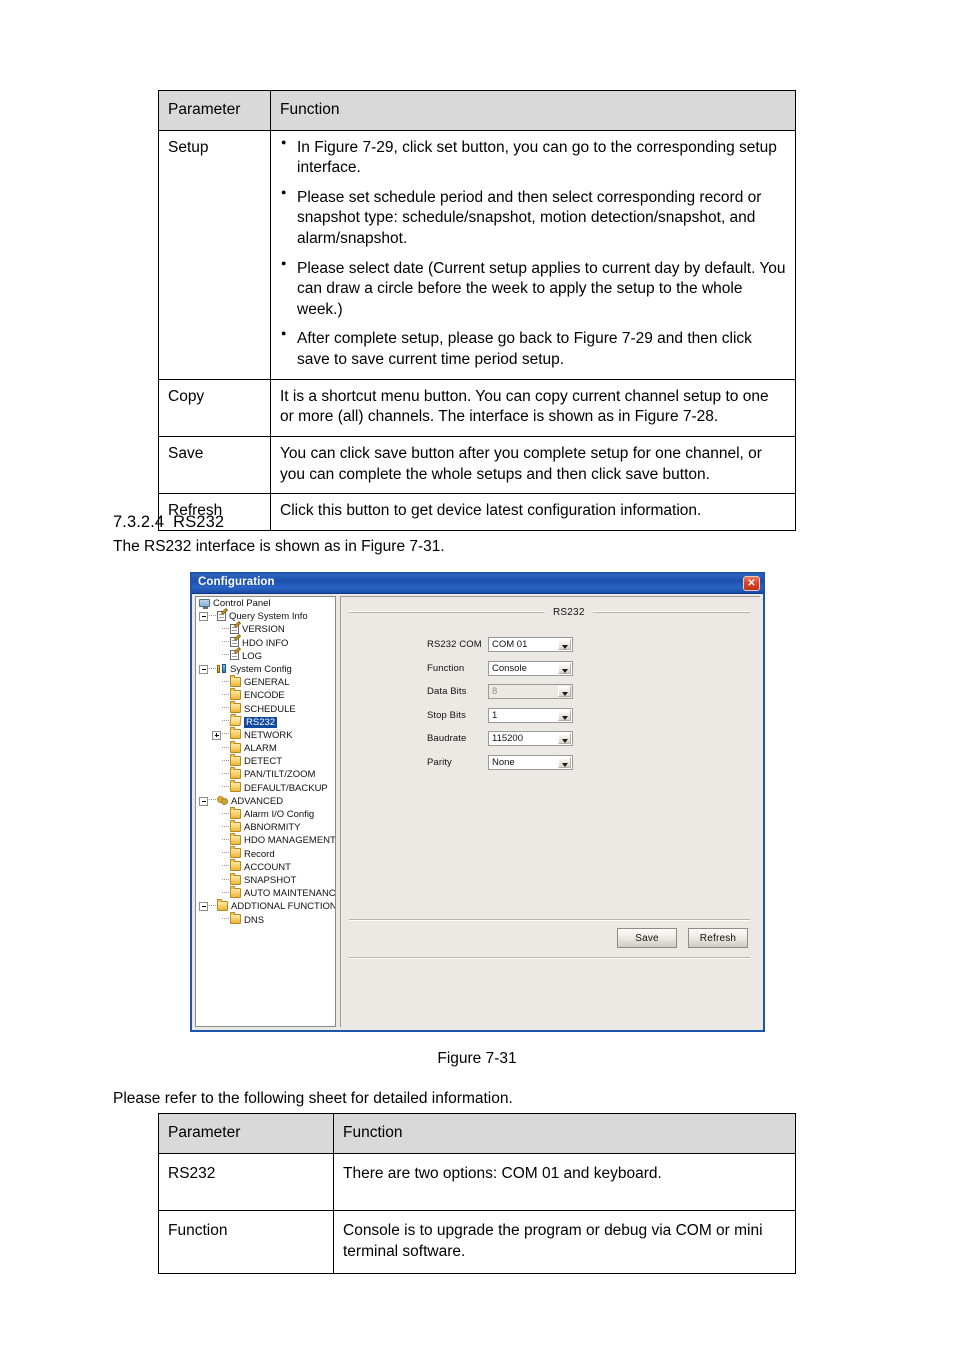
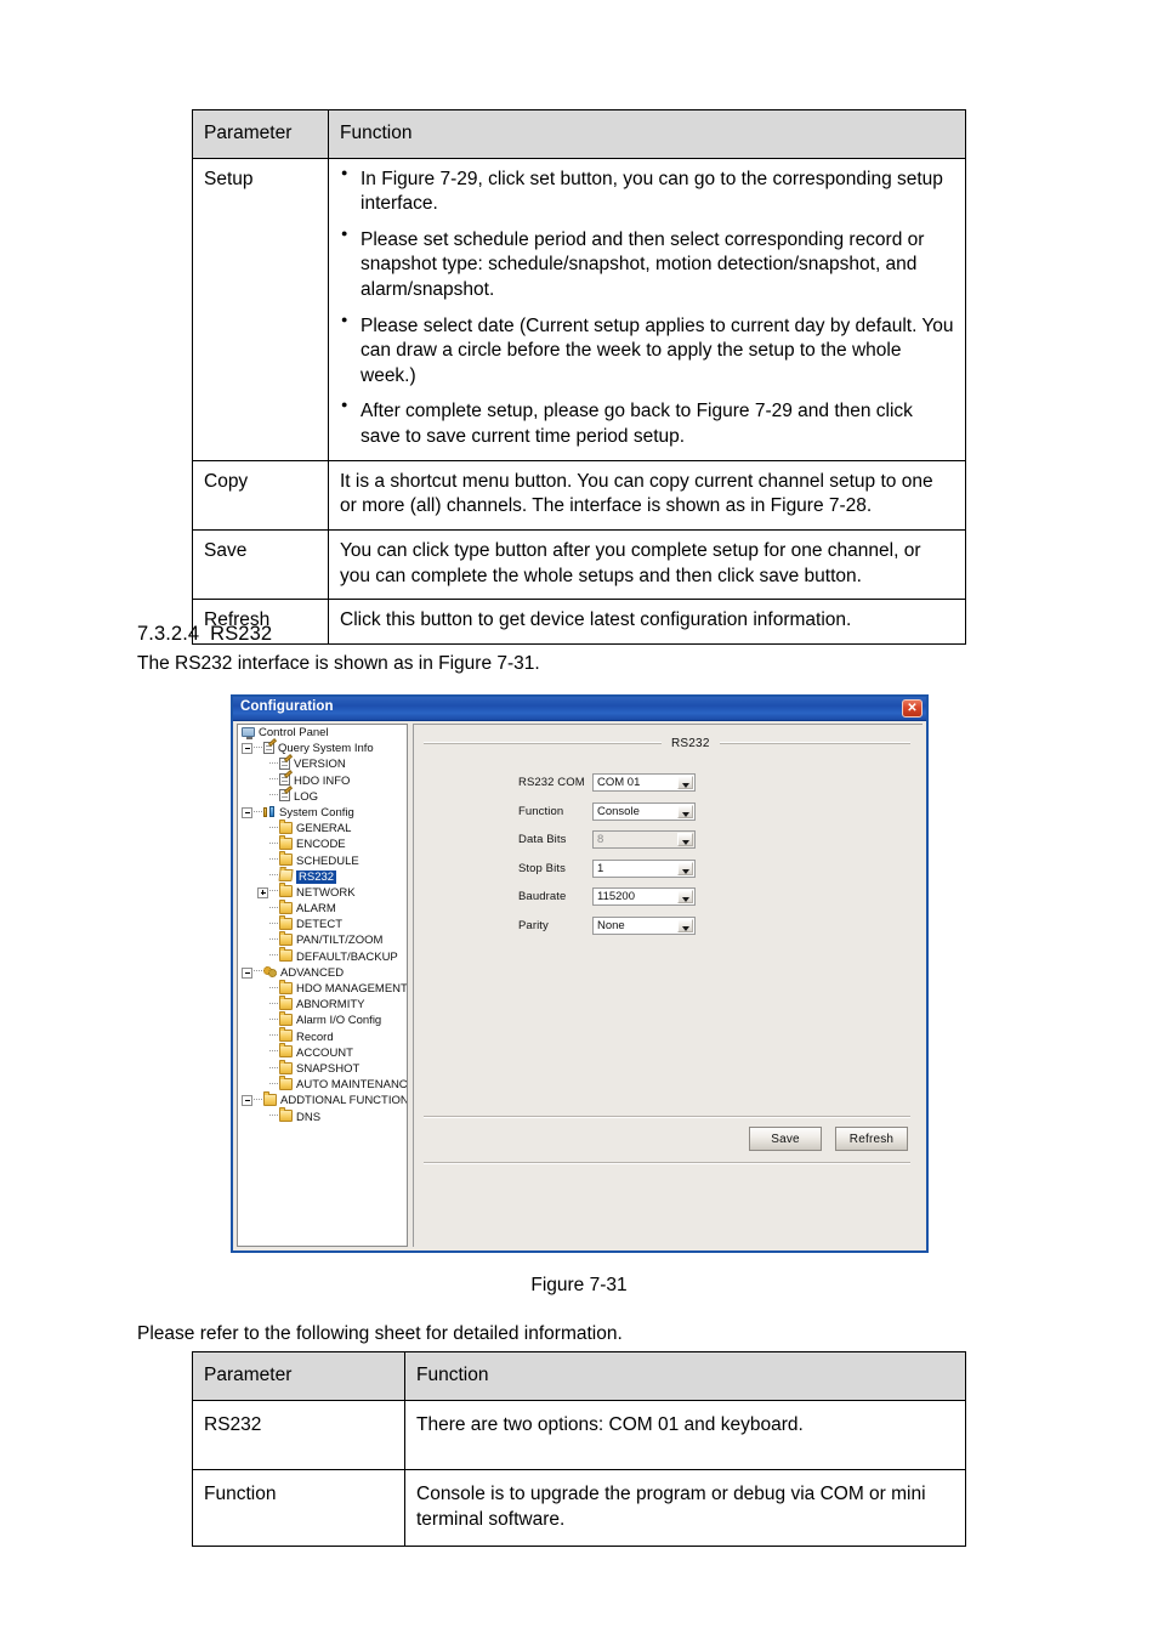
  Parameter	Function
  Setup	In Figure 7-29, click set button, you can go to the corresponding setup interface. Please set schedule period and then select corresponding record or snapshot type: schedule/snapshot, motion detection/snapshot, and alarm/snapshot. Please select date (Current setup applies to current day by default. You can draw a circle before the week to apply the setup to the whole week.) After complete setup, please go back to Figure 7-29 and then click save to save current time period setup.
  Copy	It is a shortcut menu button. You can copy current channel setup to one or more (all) channels. The interface is shown as in Figure 7-28.
- Save	You can click save button after you complete setup for one channel, or you can complete the whole setups and then click save button.
+ Save	You can click type button after you complete setup for one channel, or you can complete the whole setups and then click save button.
  Refresh	Click this button to get device latest configuration information.
  7.3.2.4 RS232
  The RS232 interface is shown as in Figure 7-31.
  Configuration
  ✕
  Control Panel
  Query System Info
  VERSION
  HDO INFO
  LOG
  System Config
  GENERAL
  ENCODE
  SCHEDULE
  RS232
  NETWORK
  ALARM
  DETECT
  PAN/TILT/ZOOM
  DEFAULT/BACKUP
  ADVANCED
- Alarm I/O Config
+ HDO MANAGEMENT
  ABNORMITY
- HDO MANAGEMENT
+ Alarm I/O Config
  Record
  ACCOUNT
  SNAPSHOT
  AUTO MAINTENANC
  ADDTIONAL FUNCTION
  DNS
  RS232
  RS232 COM
  COM 01
  Function
  Console
  Data Bits
  8
  Stop Bits
  1
  Baudrate
  115200
  Parity
  None
  Save
  Refresh
  Figure 7-31
  Please refer to the following sheet for detailed information.
  Parameter	Function
  RS232	There are two options: COM 01 and keyboard.
  Function	Console is to upgrade the program or debug via COM or mini terminal software.
